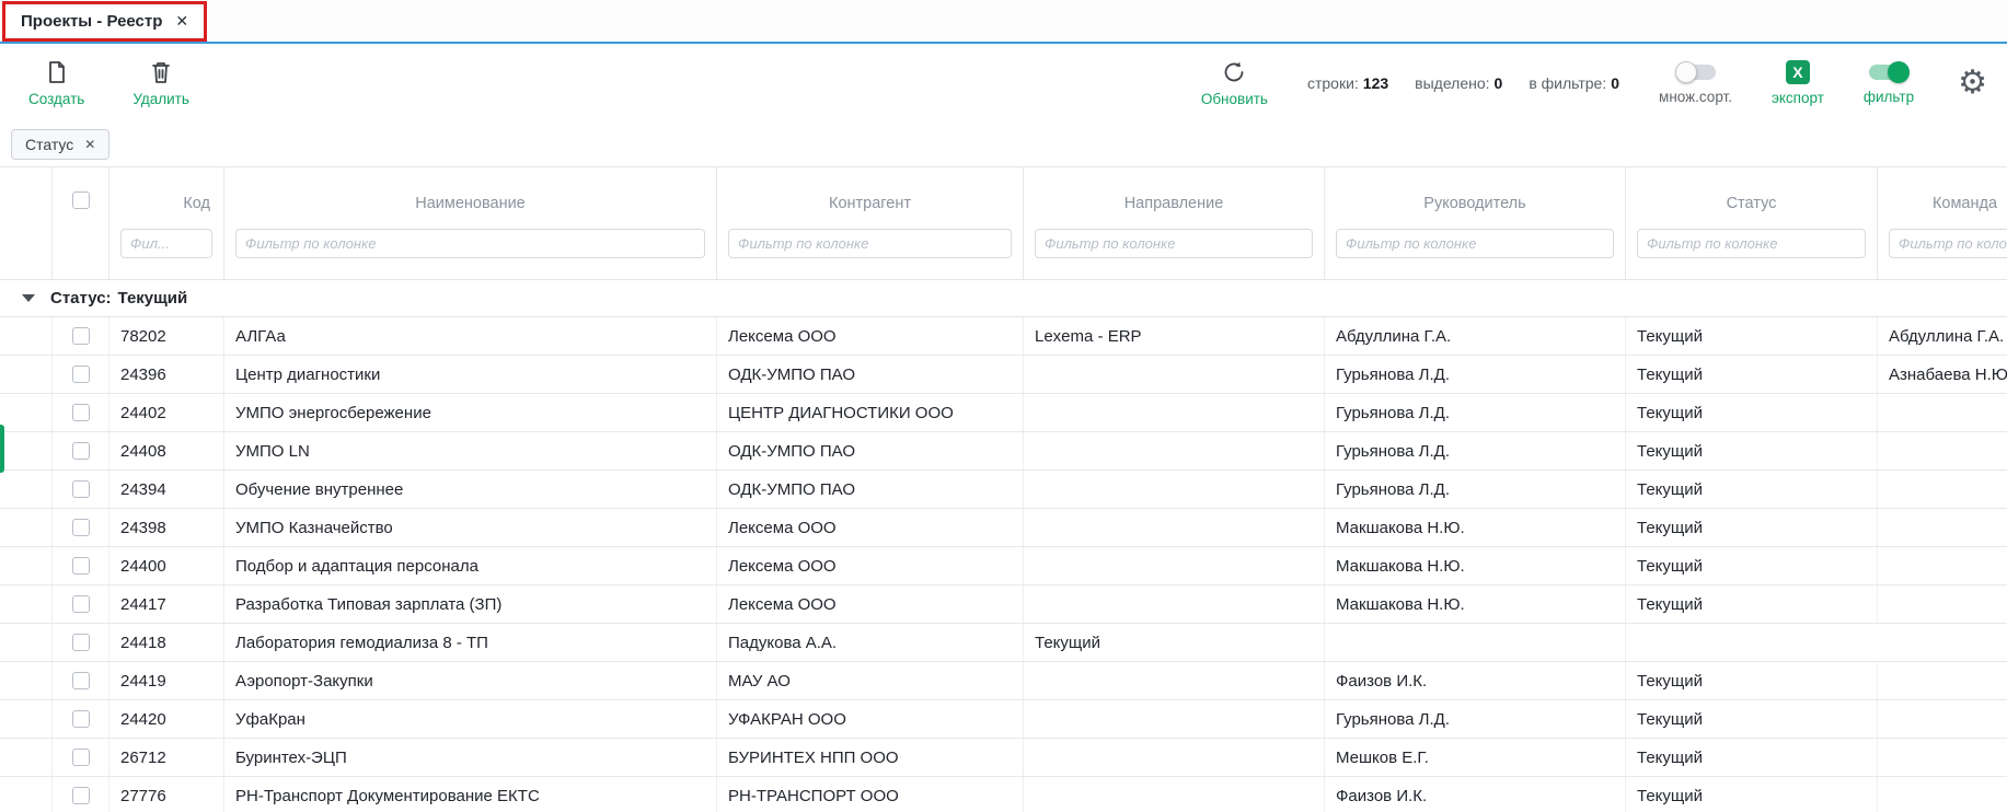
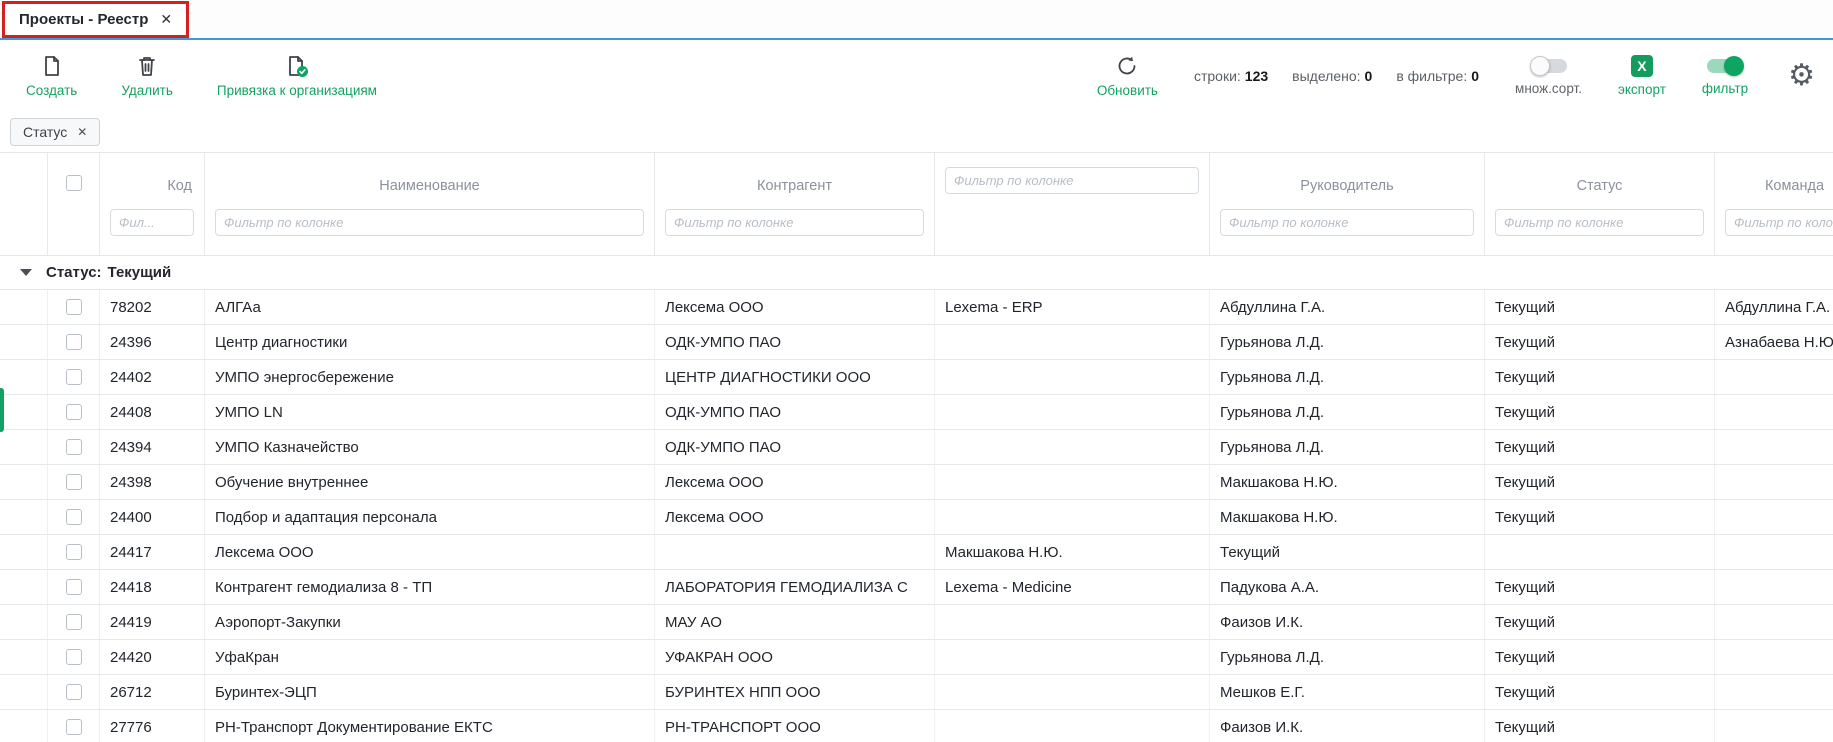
  Проекты - Реестр
  ✕
  Создать
  Удалить
+ Привязка к организациям
  Обновить
  строки: 123
  выделено: 0
  в фильтре: 0
  множ.сорт.
  X
  экспорт
  фильтр
  ⚙
  Статус
  ✕
  Код
  Фил...
  Наименование
  Фильтр по колонке
  Контрагент
  Фильтр по колонке
- Направление
  Фильтр по колонке
  Руководитель
  Фильтр по колонке
  Статус
  Фильтр по колонке
  Команда
  Фильтр по коло
  Статус:
  Текущий
  78202
  АЛГАа
  Лексема ООО
  Lexema - ERP
  Абдуллина Г.А.
  Текущий
  Абдуллина Г.А.
  24396
  Центр диагностики
  ОДК-УМПО ПАО
  Гурьянова Л.Д.
  Текущий
  Азнабаева Н.Ю
  24402
  УМПО энергосбережение
  ЦЕНТР ДИАГНОСТИКИ ООО
  Гурьянова Л.Д.
  Текущий
  24408
  УМПО LN
  ОДК-УМПО ПАО
  Гурьянова Л.Д.
  Текущий
  24394
- Обучение внутреннее
+ УМПО Казначейство
  ОДК-УМПО ПАО
  Гурьянова Л.Д.
  Текущий
  24398
- УМПО Казначейство
+ Обучение внутреннее
  Лексема ООО
  Макшакова Н.Ю.
  Текущий
  24400
  Подбор и адаптация персонала
  Лексема ООО
  Макшакова Н.Ю.
  Текущий
  24417
- Разработка Типовая зарплата (ЗП)
  Лексема ООО
  Макшакова Н.Ю.
  Текущий
  24418
- Лаборатория гемодиализа 8 - ТП
+ Контрагент гемодиализа 8 - ТП
+ ЛАБОРАТОРИЯ ГЕМОДИАЛИЗА С
+ Lexema - Medicine
  Падукова А.А.
  Текущий
  24419
  Аэропорт-Закупки
  МАУ АО
  Фаизов И.К.
  Текущий
  24420
  УфаКран
  УФАКРАН ООО
  Гурьянова Л.Д.
  Текущий
  26712
  Буринтех-ЭЦП
  БУРИНТЕХ НПП ООО
  Мешков Е.Г.
  Текущий
  27776
  РН-Транспорт Документирование ЕКТС
  РН-ТРАНСПОРТ ООО
  Фаизов И.К.
  Текущий
